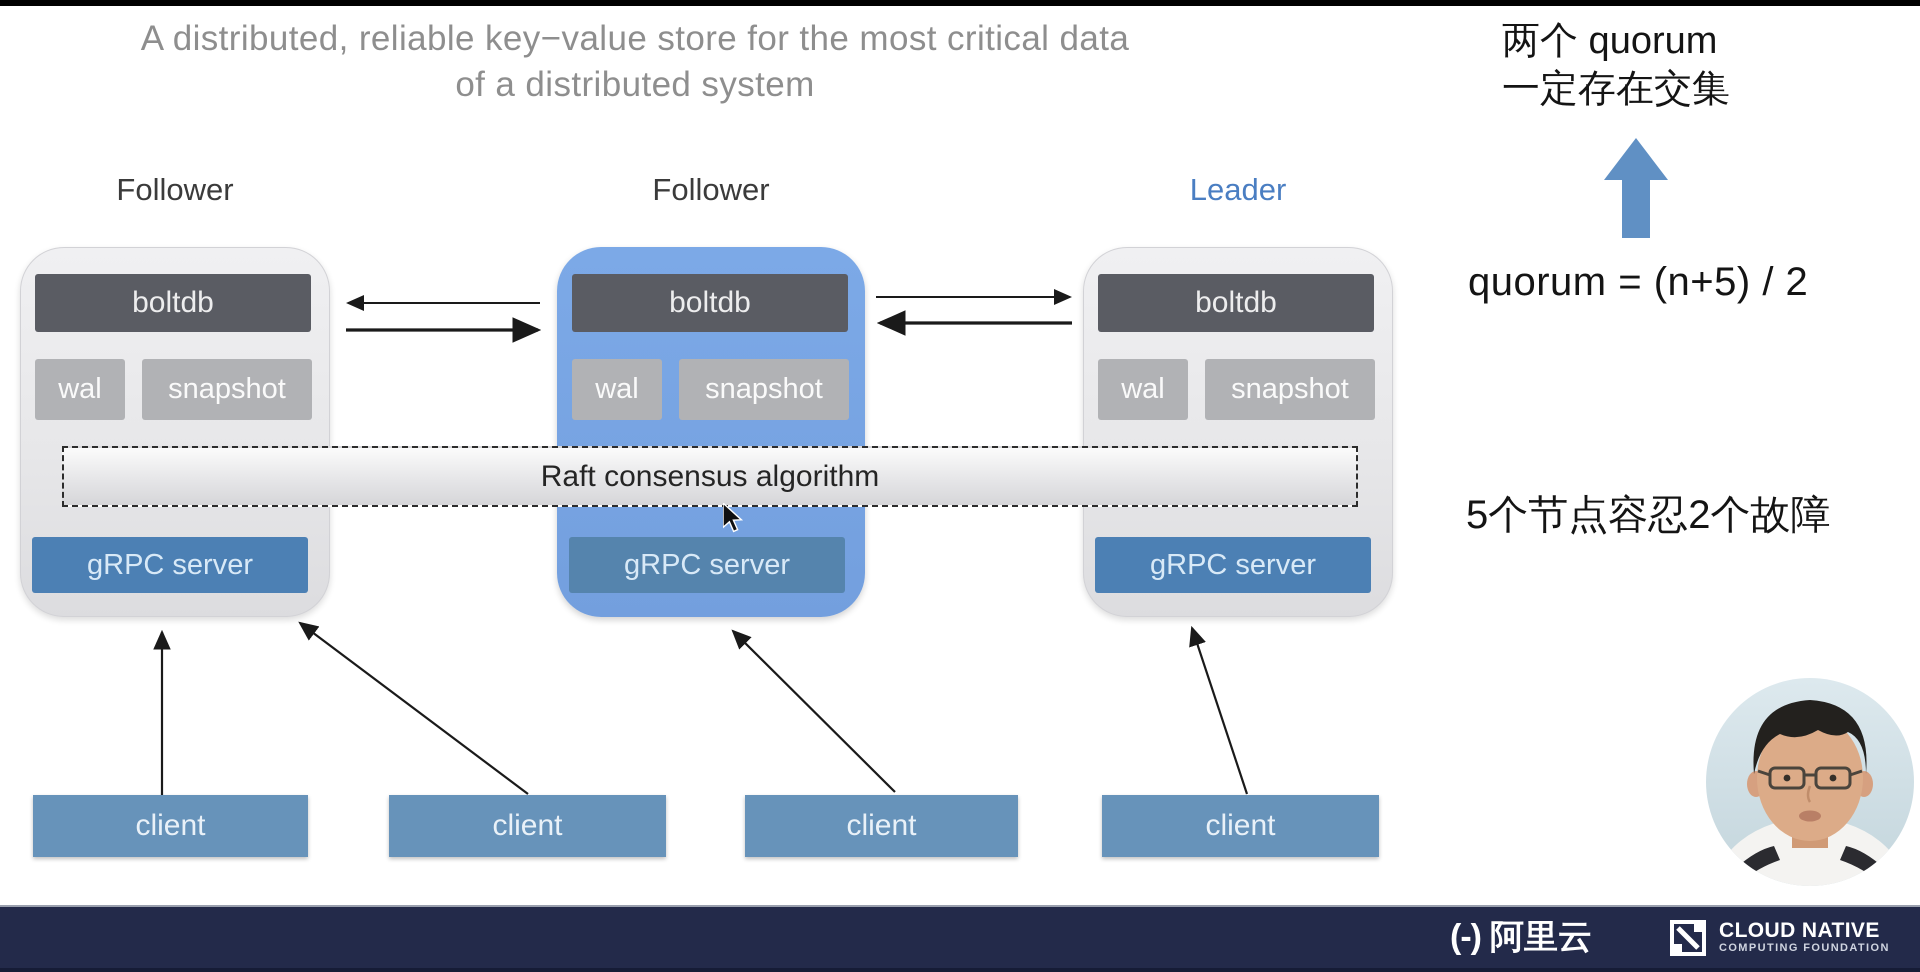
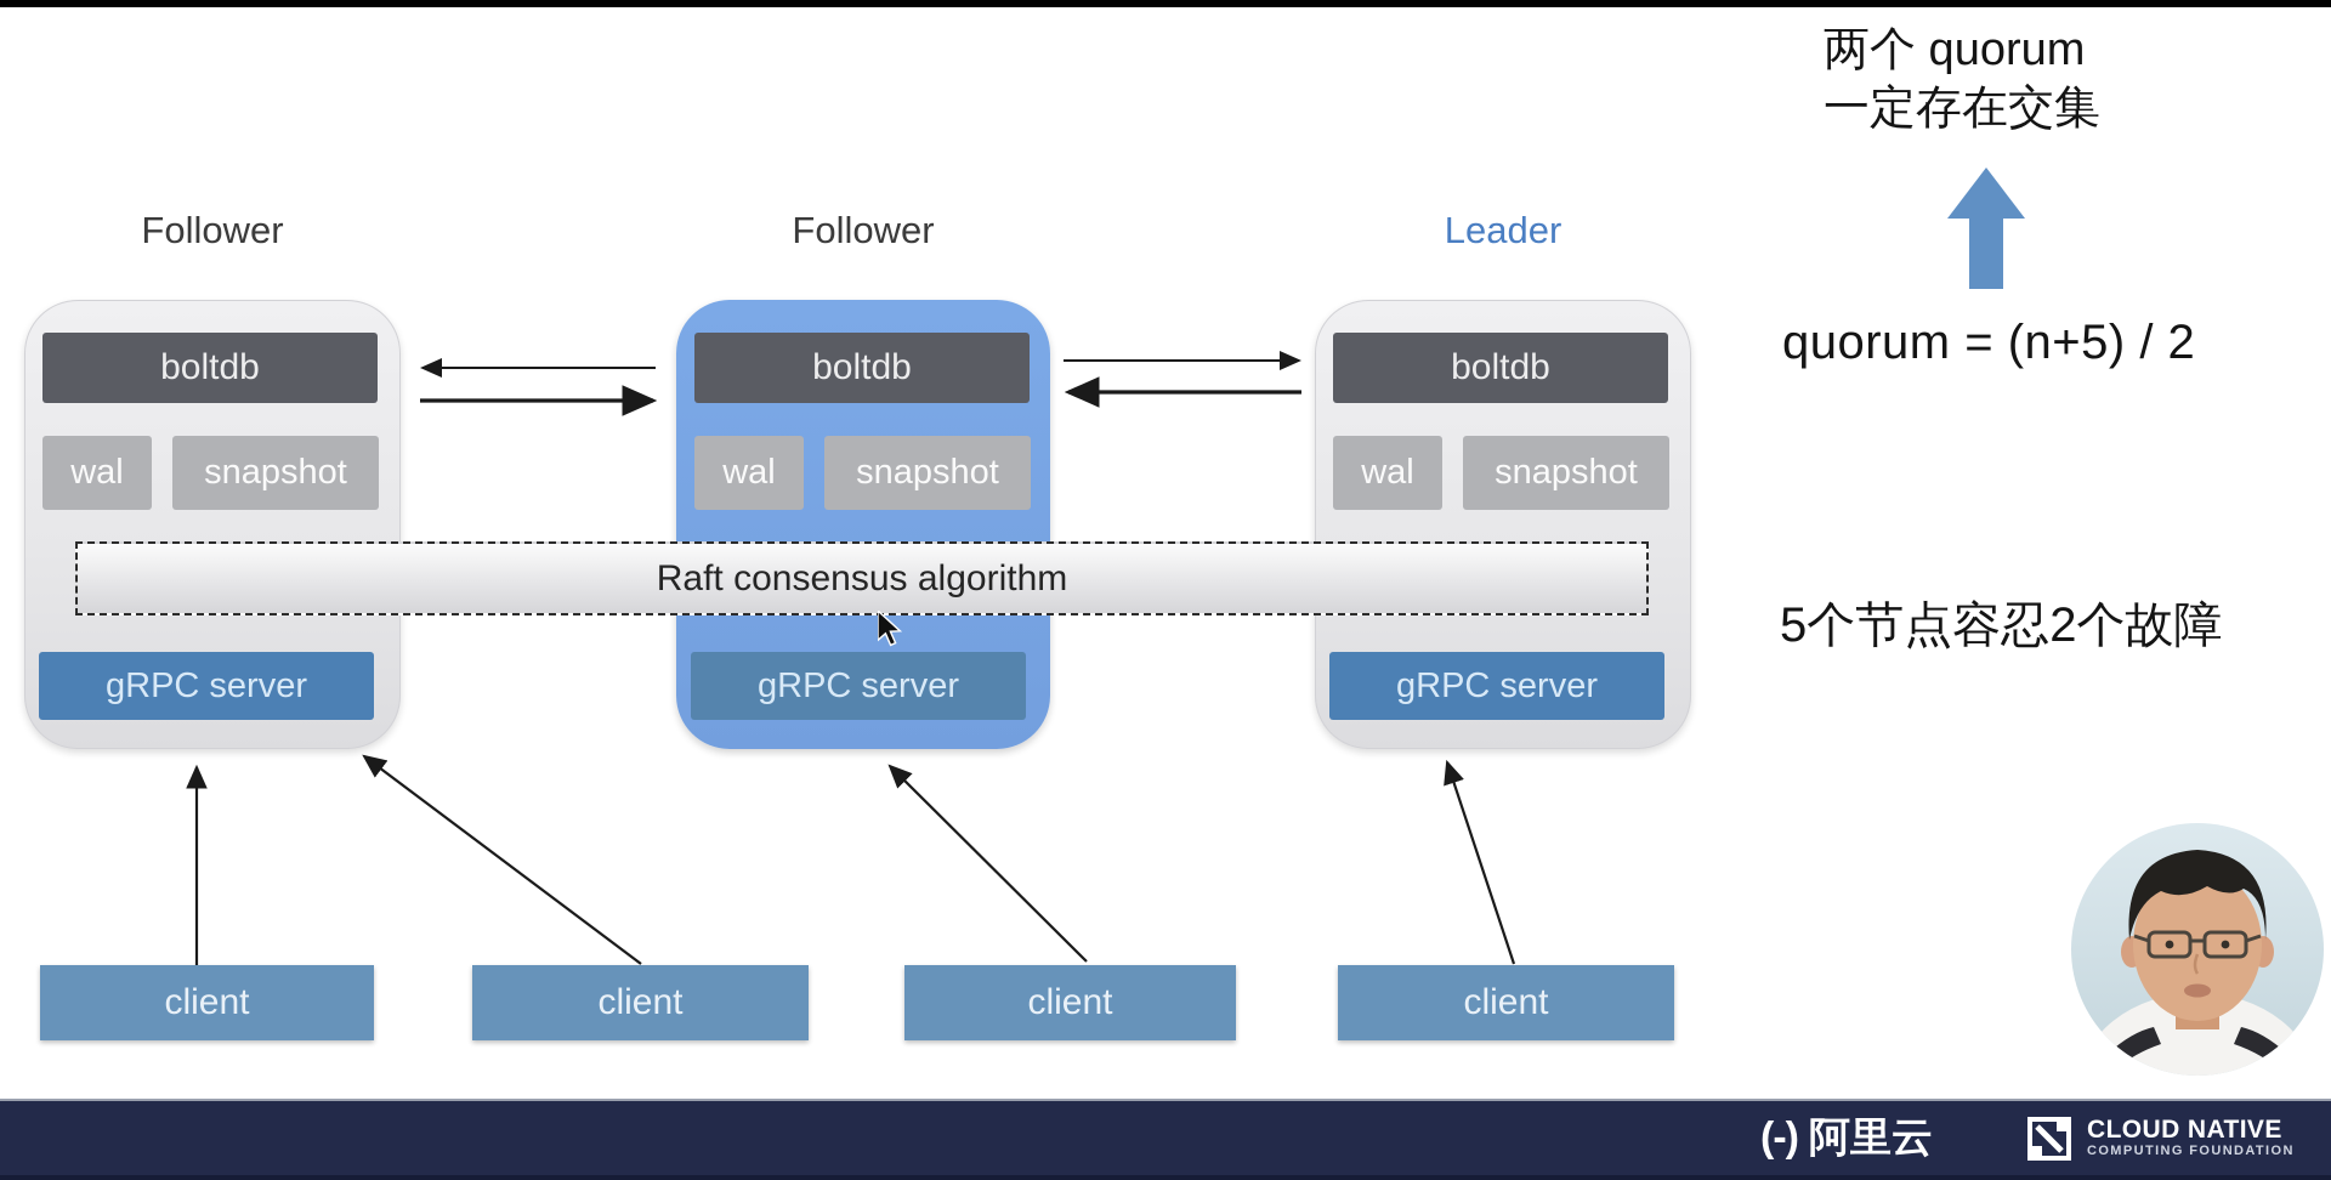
- A distributed, reliable key−value store for the most critical data
- of a distributed system
  Follower
  Follower
  Leader
  boltdb
  wal
  snapshot
  gRPC server
  boltdb
  wal
  snapshot
  gRPC server
  boltdb
  wal
  snapshot
  gRPC server
  Raft consensus algorithm
  client
  client
  client
  client
  两个 quorum
  一定存在交集
  quorum = (n+5) / 2
  5个节点容忍2个故障
  (-)
  阿里云
  CLOUD NATIVE
  COMPUTING FOUNDATION
